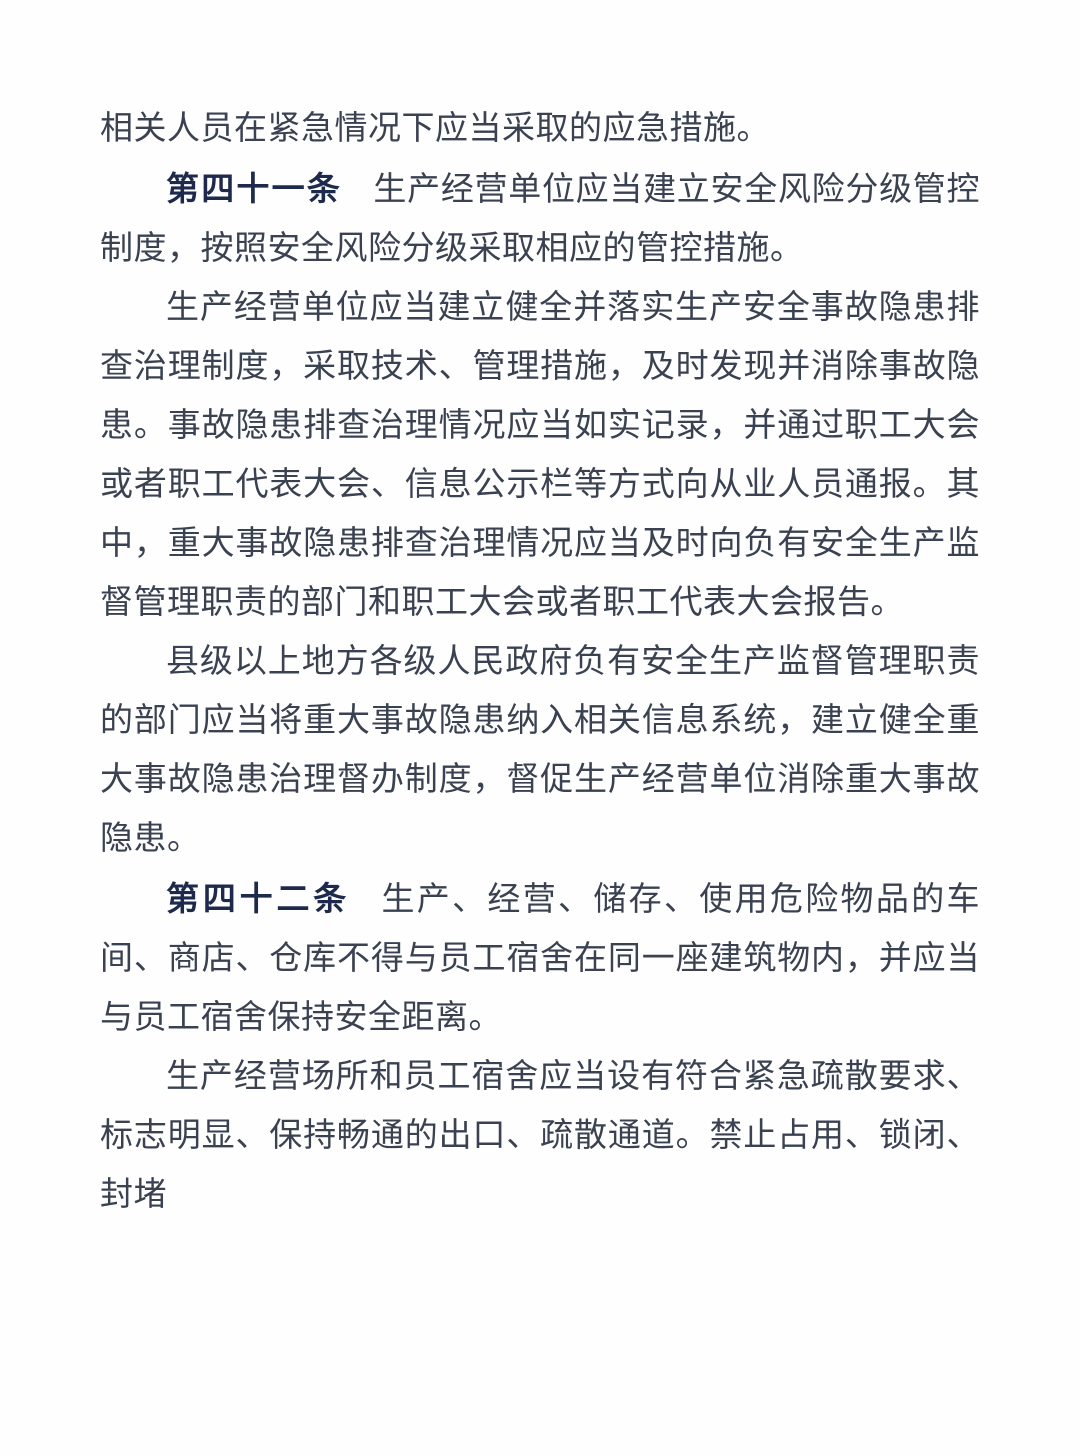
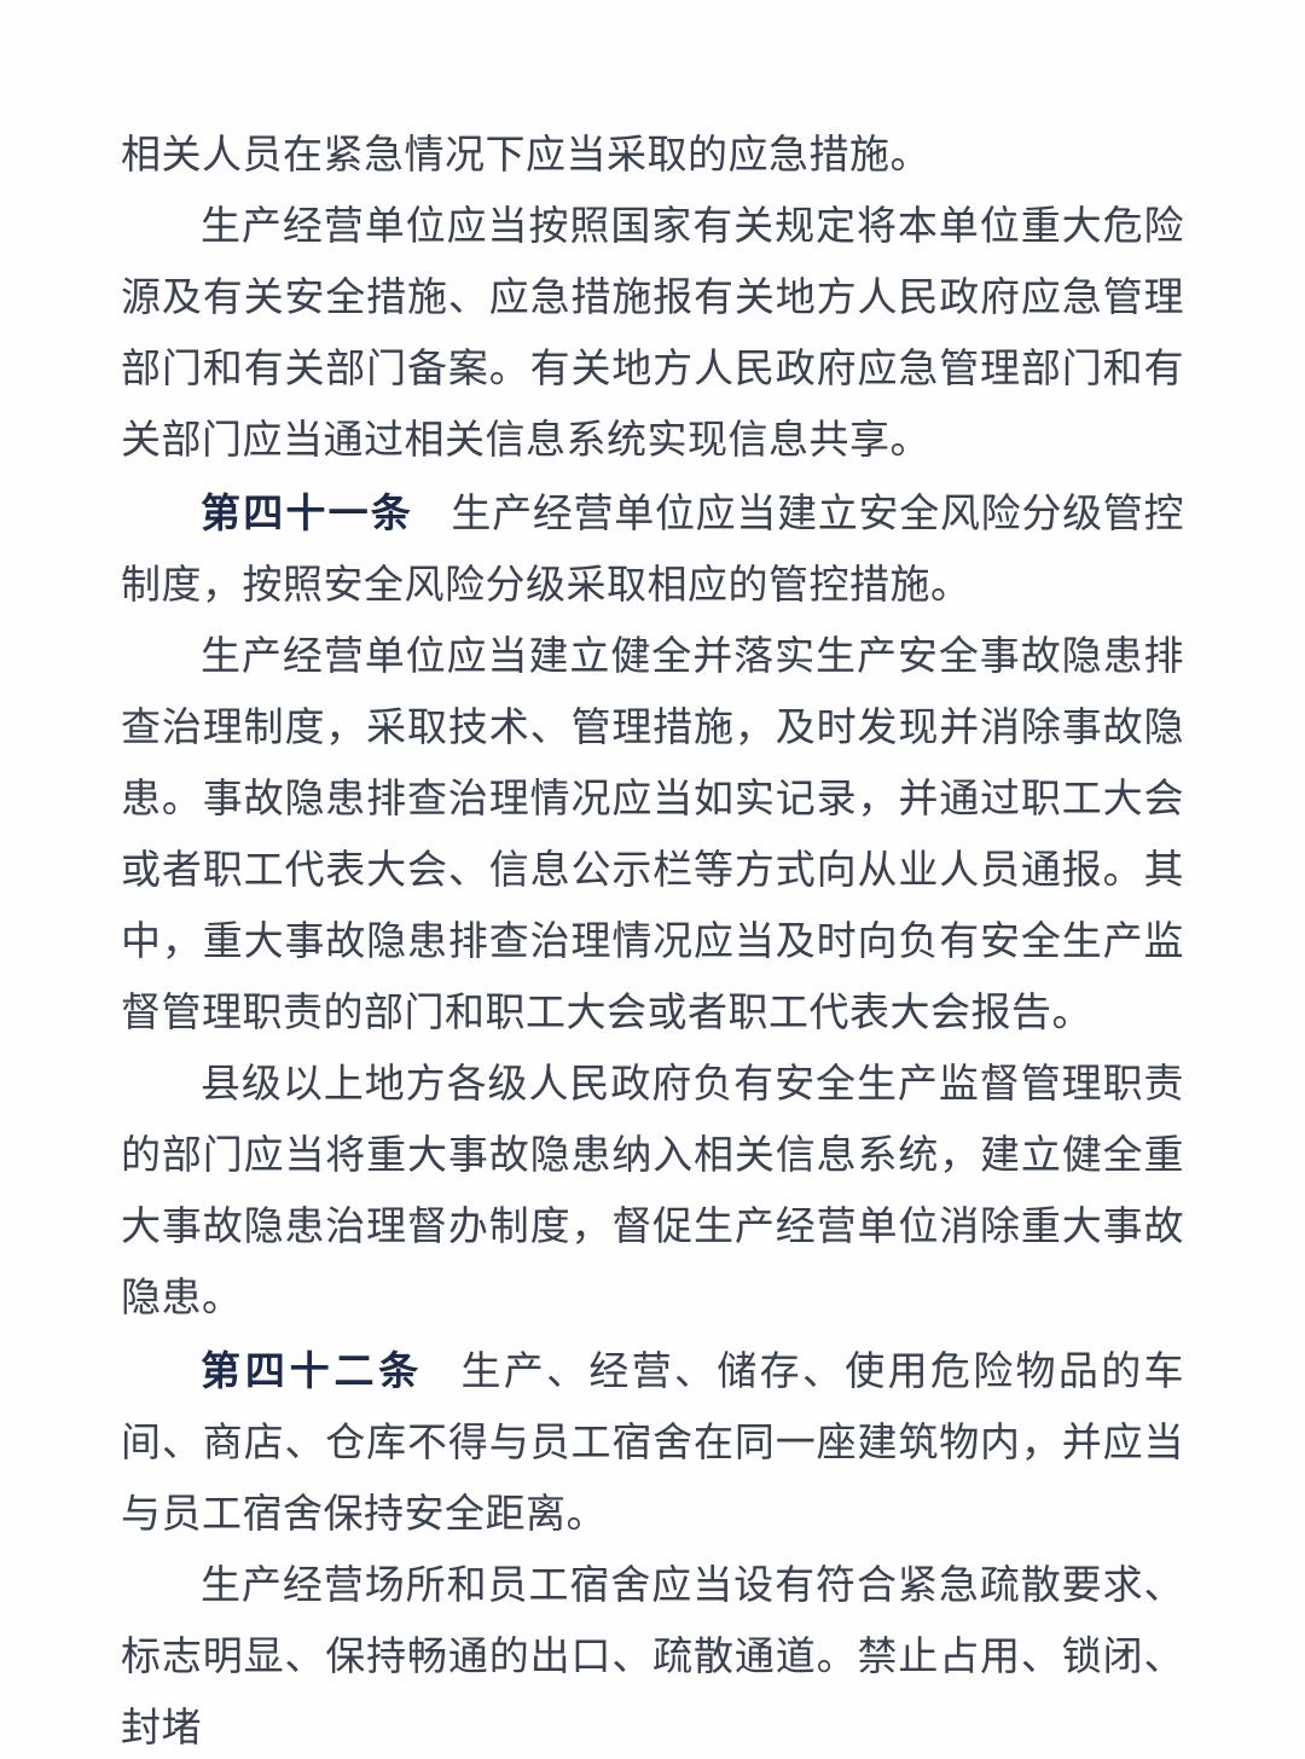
  相关人员在紧急情况下应当采取的应急措施。
+ 生产经营单位应当按照国家有关规定将本单位重大危险源及有关安全措施、应急措施报有关地方人民政府应急管理部门和有关部门备案。有关地方人民政府应急管理部门和有关部门应当通过相关信息系统实现信息共享。
  第四十一条 生产经营单位应当建立安全风险分级管控制度，按照安全风险分级采取相应的管控措施。
  生产经营单位应当建立健全并落实生产安全事故隐患排查治理制度，采取技术、管理措施，及时发现并消除事故隐患。事故隐患排查治理情况应当如实记录，并通过职工大会或者职工代表大会、信息公示栏等方式向从业人员通报。其中，重大事故隐患排查治理情况应当及时向负有安全生产监督管理职责的部门和职工大会或者职工代表大会报告。
  县级以上地方各级人民政府负有安全生产监督管理职责的部门应当将重大事故隐患纳入相关信息系统，建立健全重大事故隐患治理督办制度，督促生产经营单位消除重大事故隐患。
  第四十二条 生产、经营、储存、使用危险物品的车间、商店、仓库不得与员工宿舍在同一座建筑物内，并应当与员工宿舍保持安全距离。
  生产经营场所和员工宿舍应当设有符合紧急疏散要求、标志明显、保持畅通的出口、疏散通道。禁止占用、锁闭、封堵
